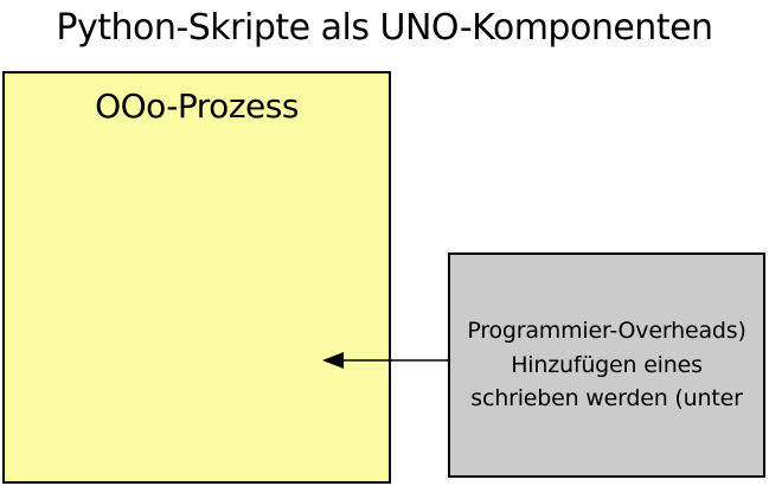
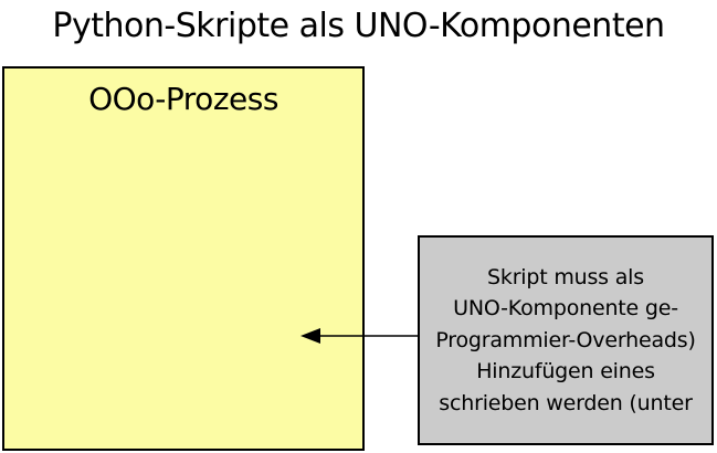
  Python-Skripte als UNO-Komponenten
  OOo-Prozess
+ Skript muss als
+ UNO-Komponente ge-
  Programmier-Overheads)
  Hinzufügen eines
  schrieben werden (unter
